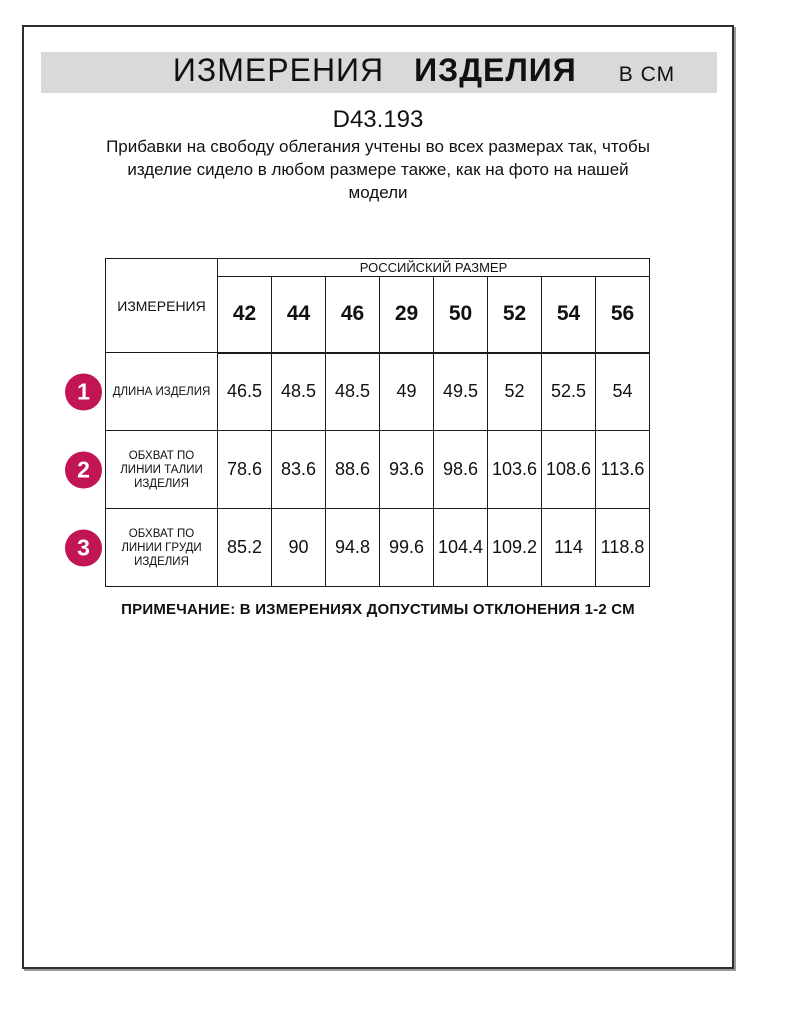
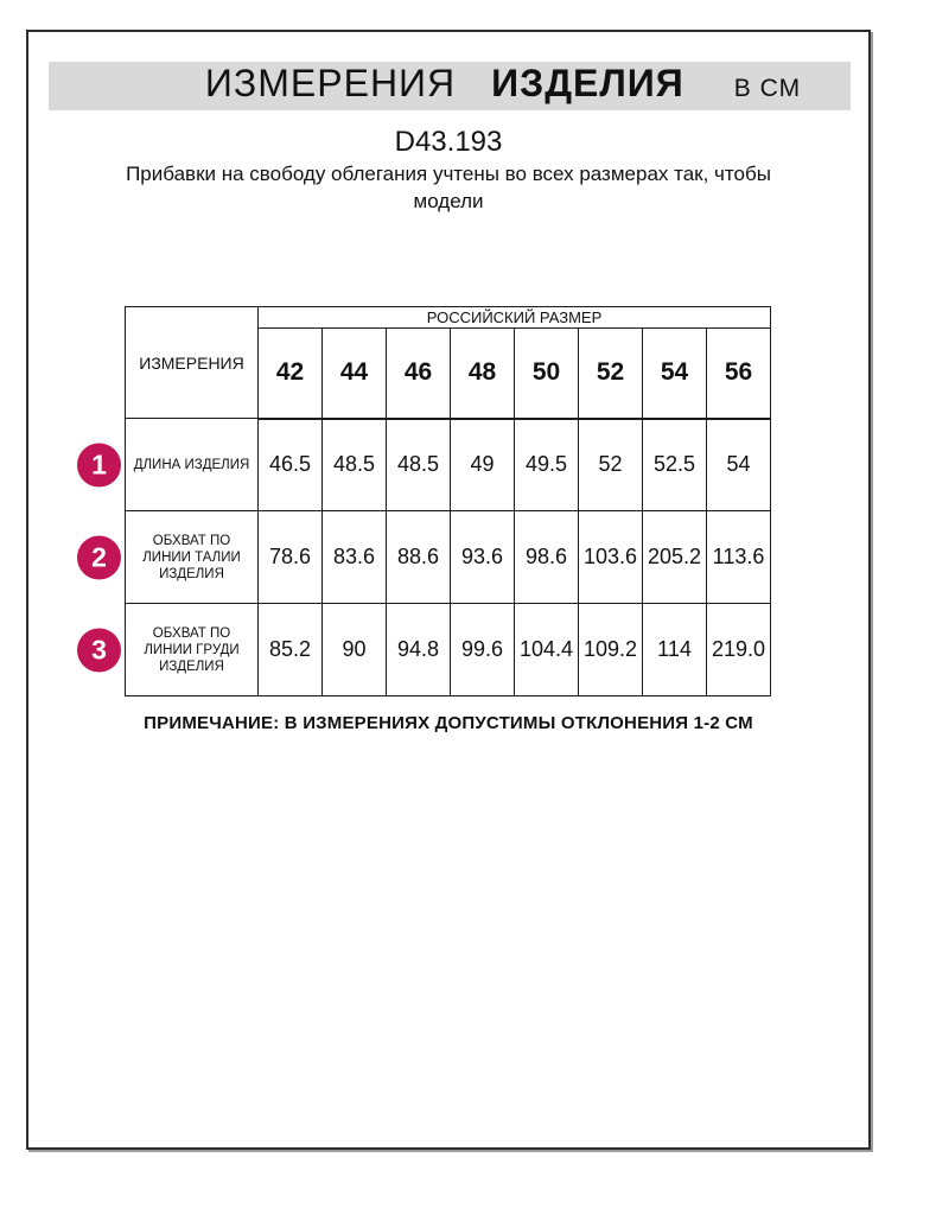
  ИЗМЕРЕНИЯ
  ИЗДЕЛИЯ
  В СМ
  D43.193
  Прибавки на свободу облегания учтены во всех размерах так, чтобы
- изделие сидело в любом размере также, как на фото на нашей
  модели
  ИЗМЕРЕНИЯ	РОССИЙСКИЙ РАЗМЕР
- 42	44	46	29	50	52	54	56
+ 42	44	46	48	50	52	54	56
  ДЛИНА ИЗДЕЛИЯ	46.5	48.5	48.5	49	49.5	52	52.5	54
- ОБХВАТ ПО ЛИНИИ ТАЛИИ ИЗДЕЛИЯ	78.6	83.6	88.6	93.6	98.6	103.6	108.6	113.6
+ ОБХВАТ ПО ЛИНИИ ТАЛИИ ИЗДЕЛИЯ	78.6	83.6	88.6	93.6	98.6	103.6	205.2	113.6
- ОБХВАТ ПО ЛИНИИ ГРУДИ ИЗДЕЛИЯ	85.2	90	94.8	99.6	104.4	109.2	114	118.8
+ ОБХВАТ ПО ЛИНИИ ГРУДИ ИЗДЕЛИЯ	85.2	90	94.8	99.6	104.4	109.2	114	219.0
  1
  2
  3
  ПРИМЕЧАНИЕ: В ИЗМЕРЕНИЯХ ДОПУСТИМЫ ОТКЛОНЕНИЯ 1-2 СМ
